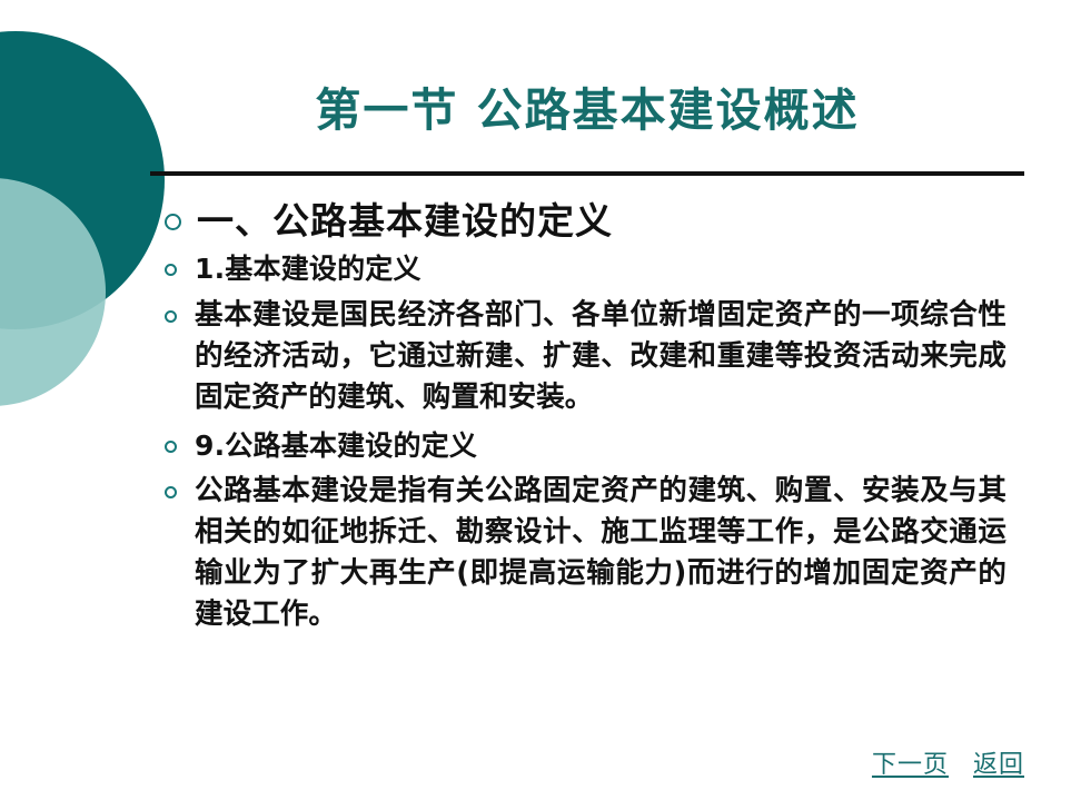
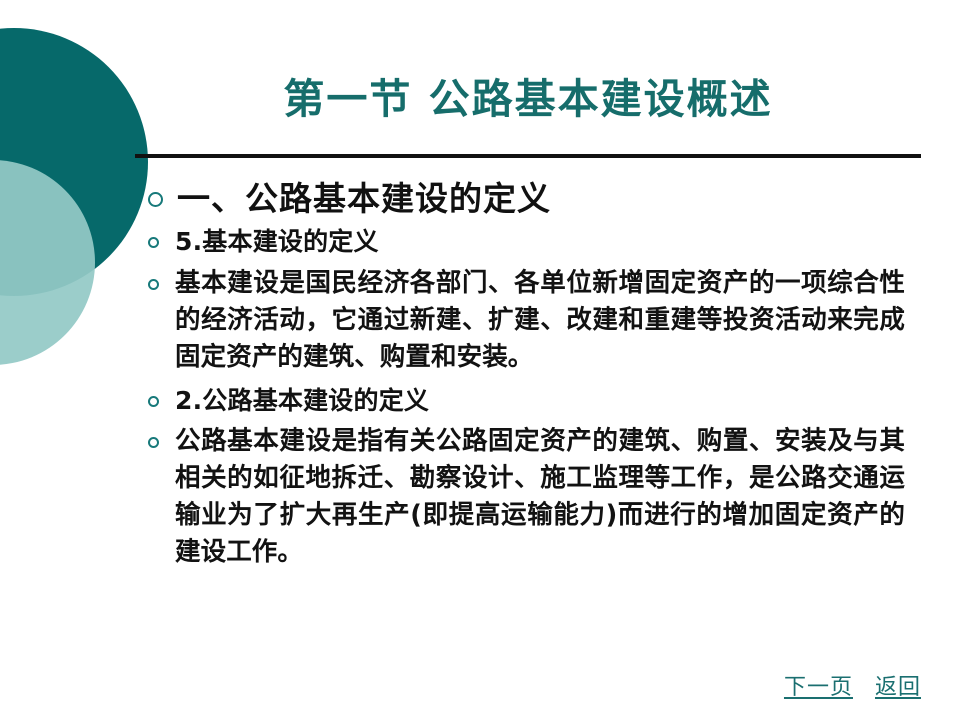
  第一节 公路基本建设概述
  一、公路基本建设的定义
- 1.基本建设的定义
+ 5.基本建设的定义
  基本建设是国民经济各部门、各单位新增固定资产的一项综合性的经济活动，它通过新建、扩建、改建和重建等投资活动来完成固定资产的建筑、购置和安装。
- 9.公路基本建设的定义
+ 2.公路基本建设的定义
  公路基本建设是指有关公路固定资产的建筑、购置、安装及与其相关的如征地拆迁、勘察设计、施工监理等工作，是公路交通运输业为了扩大再生产(即提高运输能力)而进行的增加固定资产的建设工作。
  下一页
  返回
